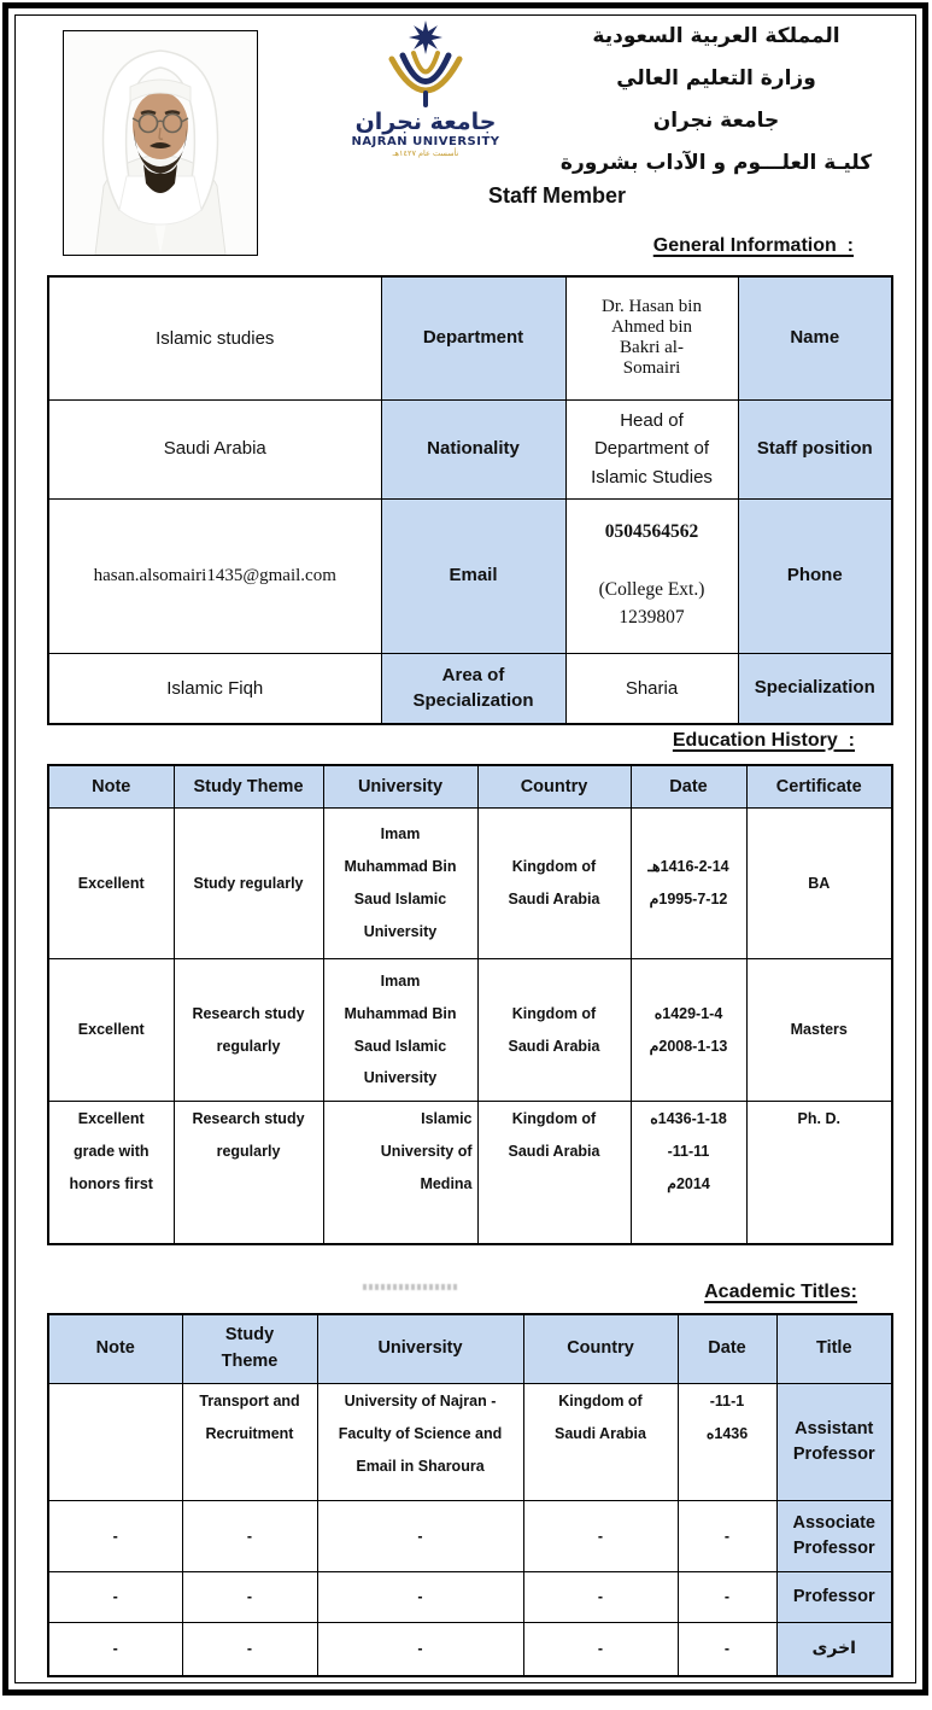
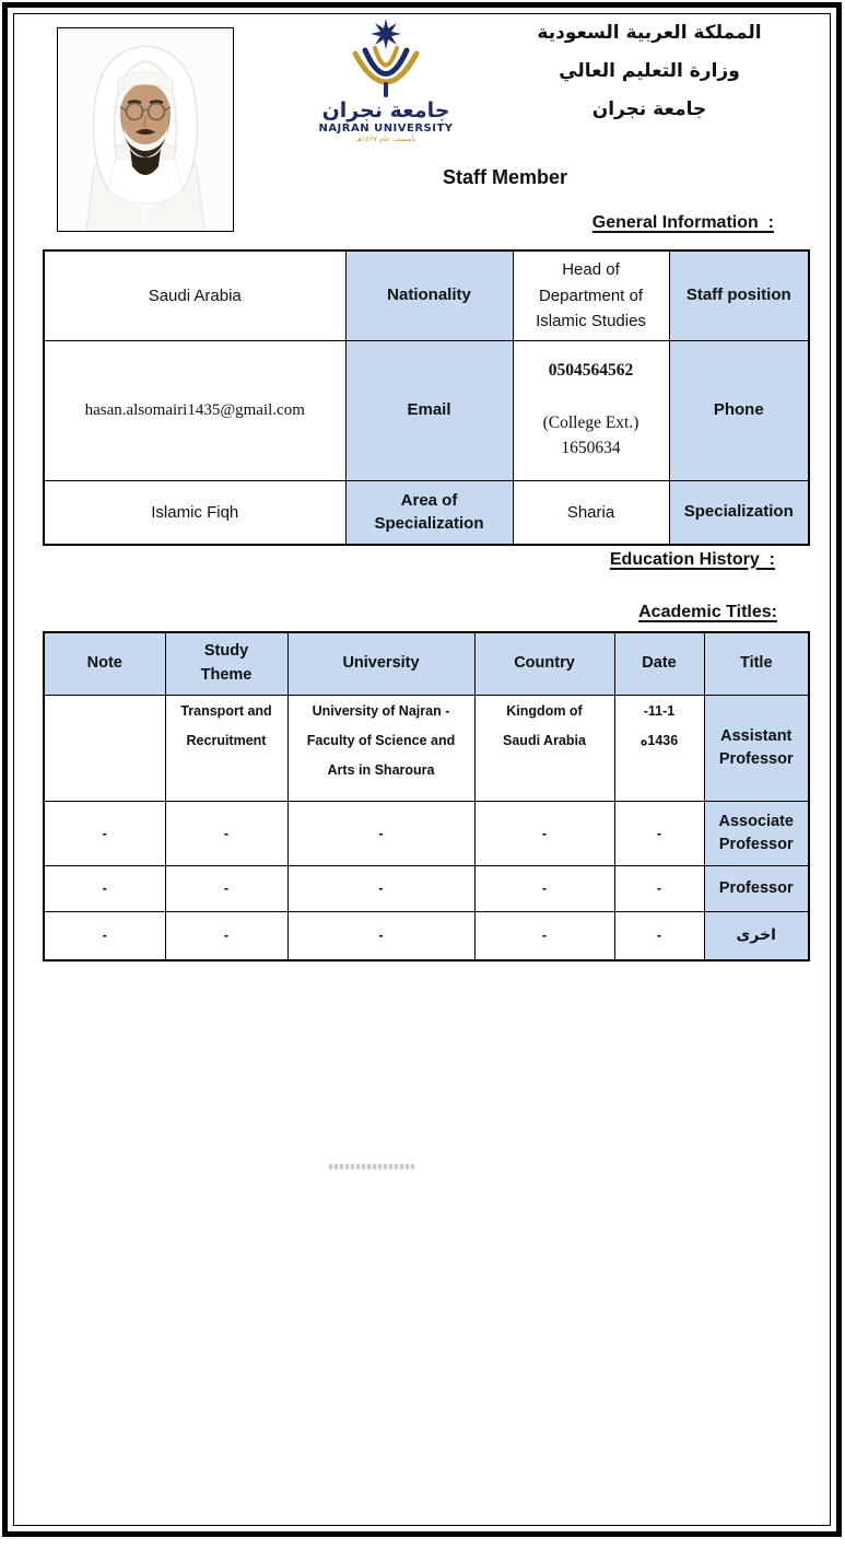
  جامعة نجران
  NAJRAN UNIVERSITY
  تأسست عام ١٤٢٧هـ
  المملكة العربية السعودية
  وزارة التعليم العالي
  جامعة نجران
- كليـة العلـــوم و الآداب بشرورة
  Staff Member
  General Information :
- Islamic studies	Department	Dr. Hasan bin Ahmed bin Bakri al- Somairi	Name
  Saudi Arabia	Nationality	Head of Department of Islamic Studies	Staff position
- hasan.alsomairi1435@gmail.com	Email	0504564562 (College Ext.) 1239807	Phone
+ hasan.alsomairi1435@gmail.com	Email	0504564562 (College Ext.) 1650634	Phone
  Islamic Fiqh	Area of Specialization	Sharia	Specialization
  Education History :
- Note	Study Theme	University	Country	Date	Certificate
- Excellent	Study regularly	Imam Muhammad Bin Saud Islamic University	Kingdom of Saudi Arabia	هـ1416-2-14 م1995-7-12	BA
- Excellent	Research study regularly	Imam Muhammad Bin Saud Islamic University	Kingdom of Saudi Arabia	ه1429-1-4 م2008-1-13	Masters
- Excellent grade with honors first	Research study regularly	Islamic University of Medina	Kingdom of Saudi Arabia	ه1436-1-18 -11-11 م2014	Ph. D.
  Academic Titles:
  Note	Study Theme	University	Country	Date	Title
- 	Transport and Recruitment	University of Najran - Faculty of Science and Email in Sharoura	Kingdom of Saudi Arabia	-11-1 ه1436	Assistant Professor
+ 	Transport and Recruitment	University of Najran - Faculty of Science and Arts in Sharoura	Kingdom of Saudi Arabia	-11-1 ه1436	Assistant Professor
  -	-	-	-	-	Associate Professor
  -	-	-	-	-	Professor
  -	-	-	-	-	اخرى
